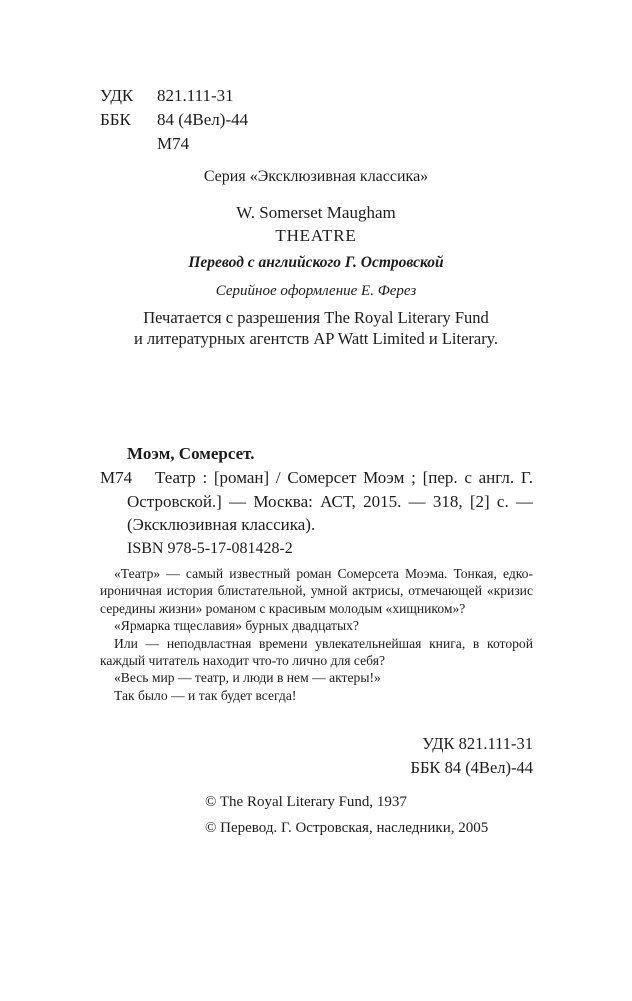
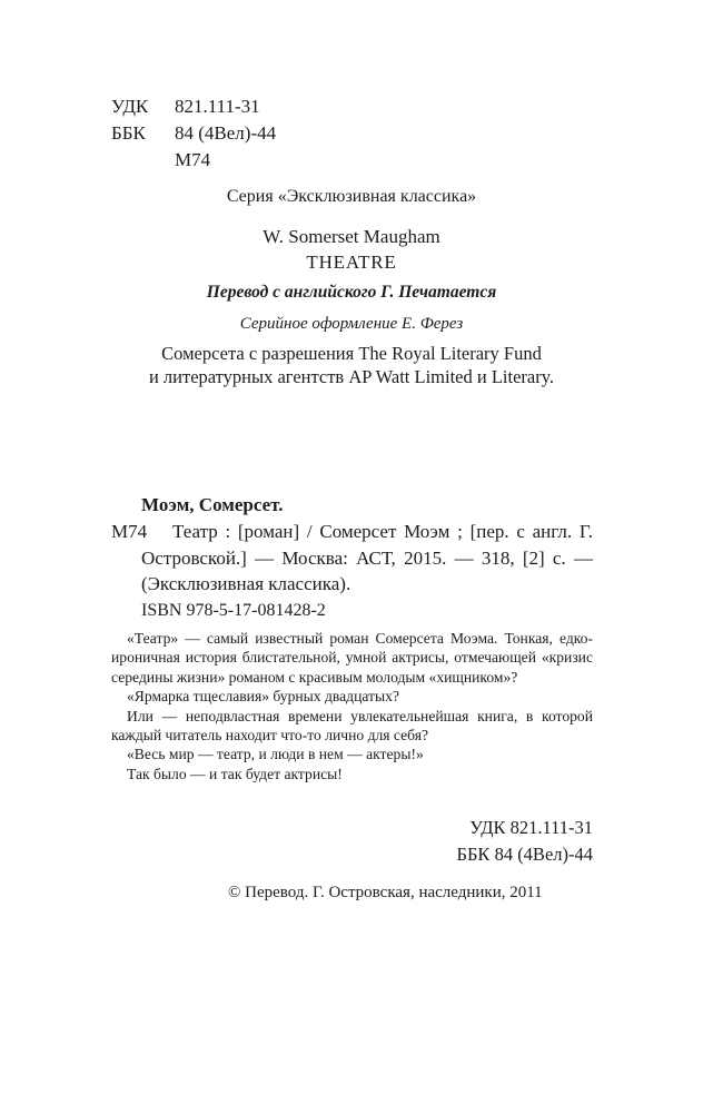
  УДК 821.111-31
  ББК 84 (4Вел)-44
  М74
  Серия «Эксклюзивная классика»
  W. Somerset Maugham
  THEATRE
- Перевод с английского Г. Островской
+ Перевод с английского Г. Печатается
  Серийное оформление Е. Ферез
- Печатается с разрешения The Royal Literary Fund
+ Сомерсета с разрешения The Royal Literary Fund
  и литературных агентств AP Watt Limited и Literary.
  Моэм, Сомерсет.
  М74
  Театр : [роман] / Сомерсет Моэм ; [пер. с англ. Г. Островской.] — Москва: АСТ, 2015. — 318, [2] с. — (Эксклюзивная классика).
  ISBN 978-5-17-081428-2
  «Театр» — самый известный роман Сомерсета Моэма. Тонкая, едко-ироничная история блистательной, умной актрисы, отмечающей «кризис середины жизни» романом с красивым молодым «хищником»?
  «Ярмарка тщеславия» бурных двадцатых?
  Или — неподвластная времени увлекательнейшая книга, в которой каждый читатель находит что-то лично для себя?
  «Весь мир — театр, и люди в нем — актеры!»
- Так было — и так будет всегда!
+ Так было — и так будет актрисы!
  УДК 821.111-31
  ББК 84 (4Вел)-44
- © The Royal Literary Fund, 1937
- © Перевод. Г. Островская, наследники, 2005
+ © Перевод. Г. Островская, наследники, 2011
